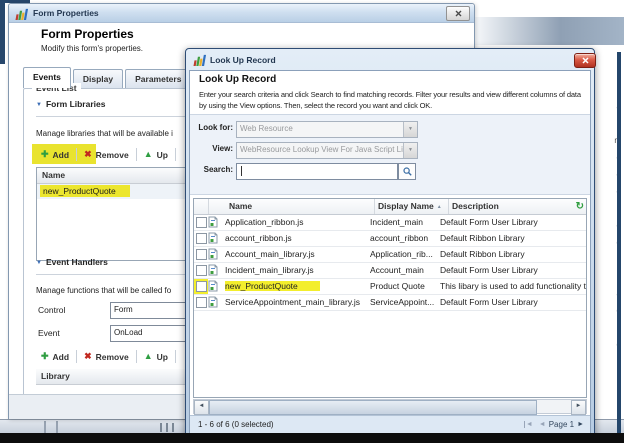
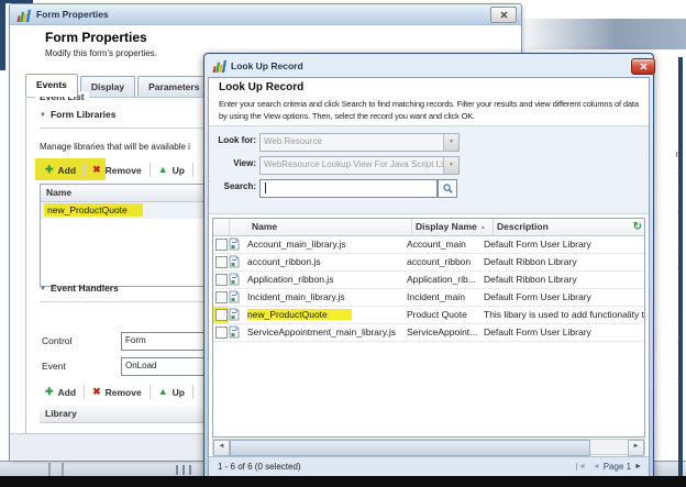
  Form Properties
  Form Properties
  Modify this form's properties.
  Events
  Display
  Parameters
  Event List
  Form Libraries
  Manage libraries that will be available i
  ✚
  Add
  ✖
  Remove
  ▲
  Up
  Name
  new_ProductQuote
  Event Handlers
- Manage functions that will be called fo
  Control
  Form
  Event
  OnLoad
  ✚
  Add
  ✖
  Remove
  ▲
  Up
  Library
  Look Up Record
  Look Up Record
  Enter your search criteria and click Search to find matching records. Filter your results and view different columns of data by using the View options. Then, select the record you want and click OK.
  Look for:
  Web Resource
  View:
  WebResource Lookup View For Java Script Li
  Search:
  Name
  Display Name
  Description
  ↻
- Application_ribbon.js
+ Account_main_library.js
- Incident_main
+ Account_main
  Default Form User Library
  account_ribbon.js
  account_ribbon
  Default Ribbon Library
- Account_main_library.js
+ Application_ribbon.js
  Application_rib...
  Default Ribbon Library
  Incident_main_library.js
- Account_main
+ Incident_main
  Default Form User Library
  new_ProductQuote
  Product Quote
  This libary is used to add functionality t
  ServiceAppointment_main_library.js
  ServiceAppoint...
  Default Form User Library
  1 - 6 of 6 (0 selected)
  Page 1
